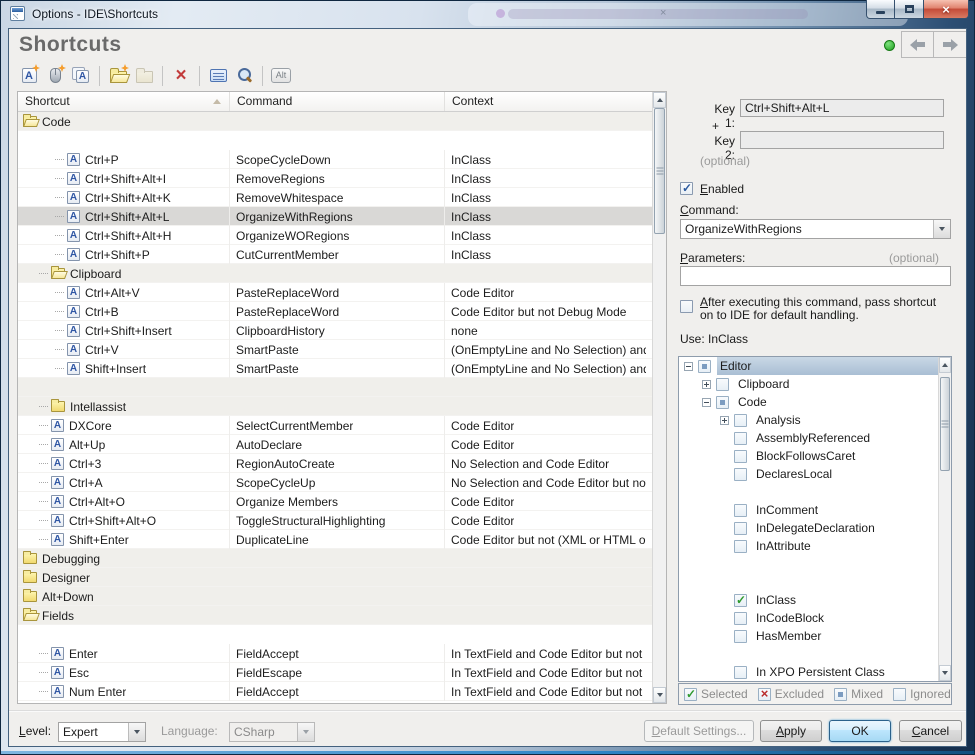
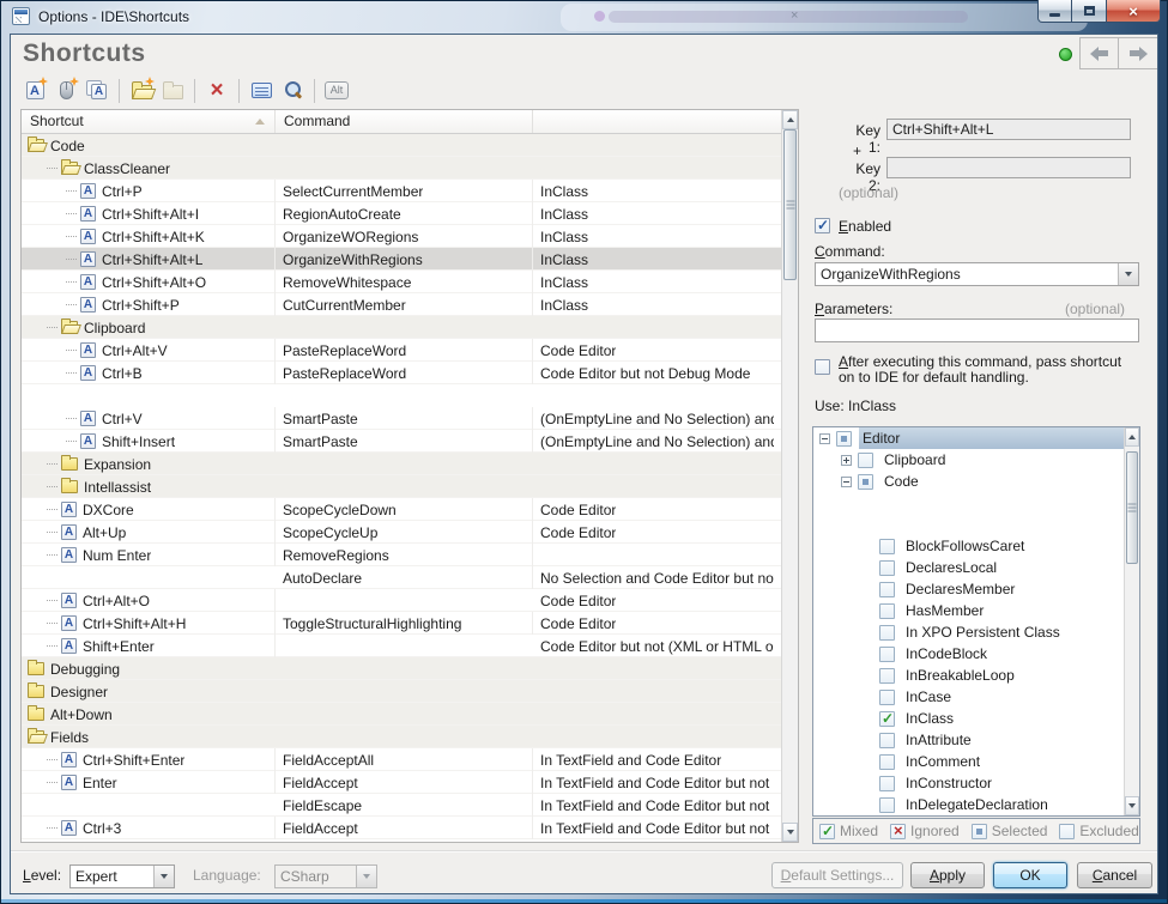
  ×
  Options - IDE\Shortcuts
  ×
  Shortcuts
  Alt
  Shortcut
  Command
- Context
  Code
+ ClassCleaner
  Ctrl+P
- ScopeCycleDown
+ SelectCurrentMember
  InClass
  Ctrl+Shift+Alt+I
- RemoveRegions
+ RegionAutoCreate
  InClass
  Ctrl+Shift+Alt+K
- RemoveWhitespace
+ OrganizeWORegions
  InClass
  Ctrl+Shift+Alt+L
  OrganizeWithRegions
  InClass
- Ctrl+Shift+Alt+H
+ Ctrl+Shift+Alt+O
- OrganizeWORegions
+ RemoveWhitespace
  InClass
  Ctrl+Shift+P
  CutCurrentMember
  InClass
  Clipboard
  Ctrl+Alt+V
  PasteReplaceWord
  Code Editor
  Ctrl+B
  PasteReplaceWord
  Code Editor but not Debug Mode
- Ctrl+Shift+Insert
- ClipboardHistory
- none
  Ctrl+V
  SmartPaste
  (OnEmptyLine and No Selection) an
  Shift+Insert
  SmartPaste
  (OnEmptyLine and No Selection) an
+ Expansion
  Intellassist
  DXCore
- SelectCurrentMember
+ ScopeCycleDown
  Code Editor
  Alt+Up
- AutoDeclare
+ ScopeCycleUp
  Code Editor
- Ctrl+3
+ Num Enter
- RegionAutoCreate
+ RemoveRegions
- No Selection and Code Editor
- Ctrl+A
- ScopeCycleUp
+ AutoDeclare
  No Selection and Code Editor but no
  Ctrl+Alt+O
- Organize Members
  Code Editor
- Ctrl+Shift+Alt+O
+ Ctrl+Shift+Alt+H
  ToggleStructuralHighlighting
  Code Editor
  Shift+Enter
- DuplicateLine
  Code Editor but not (XML or HTML o
  Debugging
  Designer
  Alt+Down
  Fields
+ Ctrl+Shift+Enter
+ FieldAcceptAll
+ In TextField and Code Editor
  Enter
  FieldAccept
  In TextField and Code Editor but not
- Esc
  FieldEscape
  In TextField and Code Editor but not
- Num Enter
+ Ctrl+3
  FieldAccept
  In TextField and Code Editor but not
  Key 1:
  Ctrl+Shift+Alt+L
  +
  Key 2:
  (optional)
  Enabled
  Command:
  OrganizeWithRegions
  Parameters:
  (optional)
  After executing this command, pass shortcut on to IDE for default handling.
  Use: InClass
  Editor
  Clipboard
  Code
- Analysis
- AssemblyReferenced
  BlockFollowsCaret
  DeclaresLocal
+ DeclaresMember
- InComment
+ HasMember
- InDelegateDeclaration
+ In XPO Persistent Class
- InAttribute
+ InCodeBlock
+ InBreakableLoop
+ InCase
  InClass
- InCodeBlock
+ InAttribute
- HasMember
+ InComment
+ InConstructor
- In XPO Persistent Class
+ InDelegateDeclaration
- Selected
+ Mixed
- Excluded
+ Ignored
- Mixed
+ Selected
- Ignored
+ Excluded
  Level:
  Expert
  Language:
  CSharp
  Default Settings...
  Apply
  OK
  Cancel
